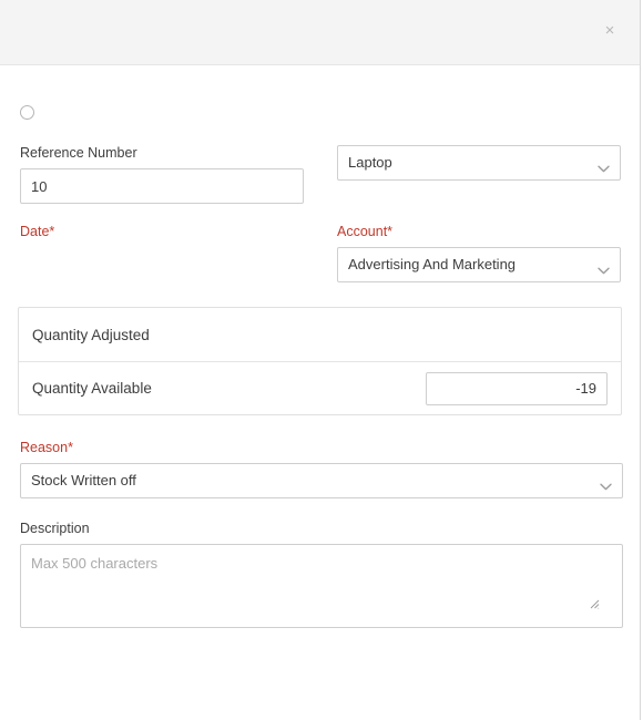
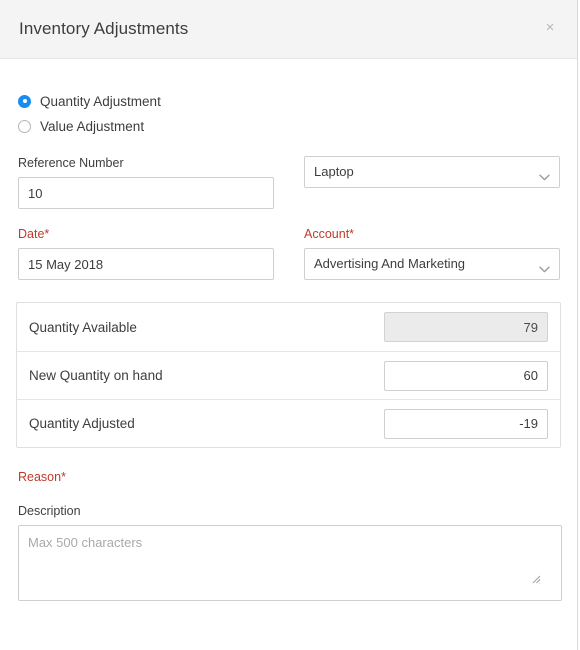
+ Inventory Adjustments
  ×
+ Quantity Adjustment
+ Value Adjustment
  Reference Number
  10
  Laptop
  Date*
+ 15 May 2018
  Account*
  Advertising And Marketing
- Quantity Adjusted
+ Quantity Available
+ 79
+ New Quantity on hand
+ 60
- Quantity Available
+ Quantity Adjusted
  -19
  Reason*
- Stock Written off
  Description
  Max 500 characters
